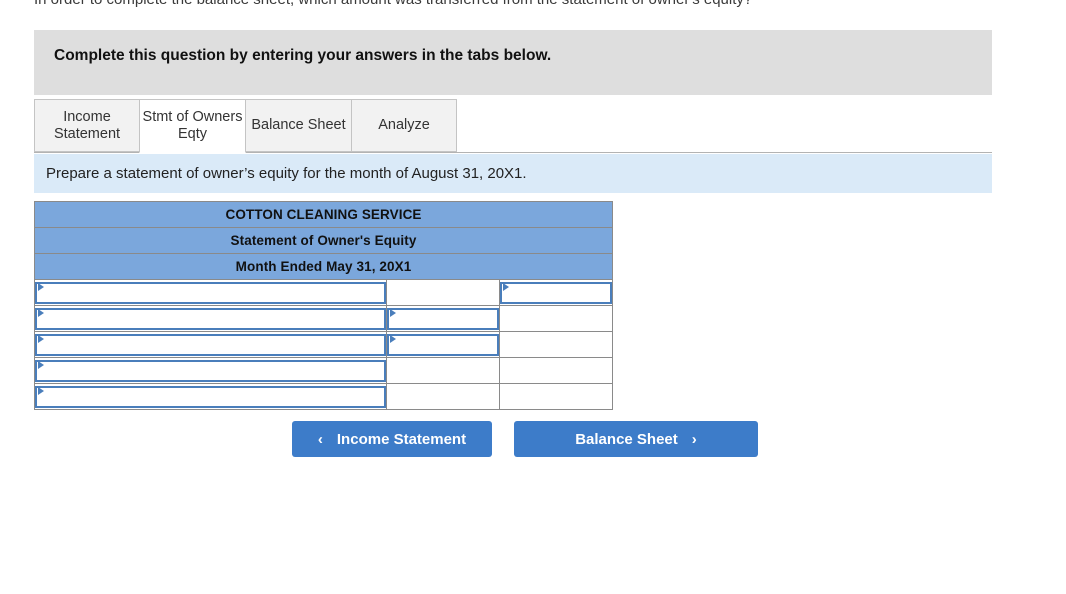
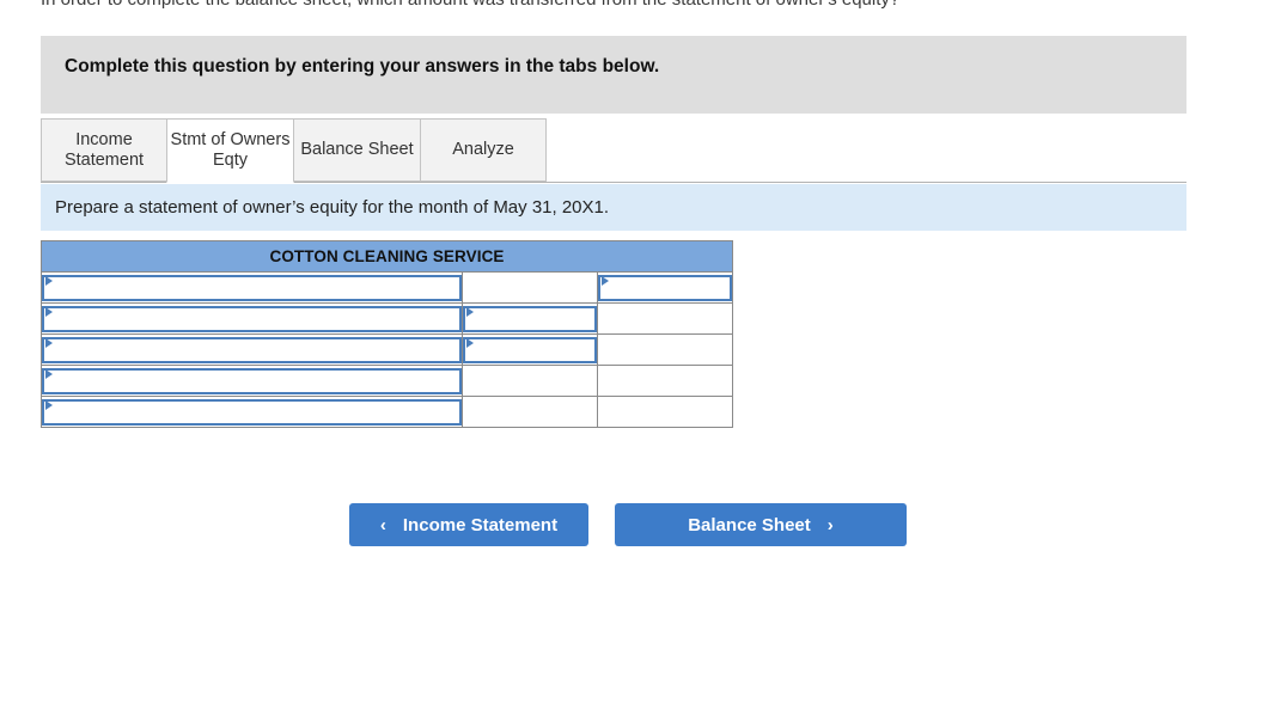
  Complete this question by entering your answers in the tabs below.
  Income Statement
  Stmt of Owners Eqty
  Balance Sheet
  Analyze
- Prepare a statement of owner’s equity for the month of August 31, 20X1.
+ Prepare a statement of owner’s equity for the month of May 31, 20X1.
  COTTON CLEANING SERVICE
- Statement of Owner's Equity
- Month Ended May 31, 20X1
  ‹
  Income Statement
  Balance Sheet
  ›
